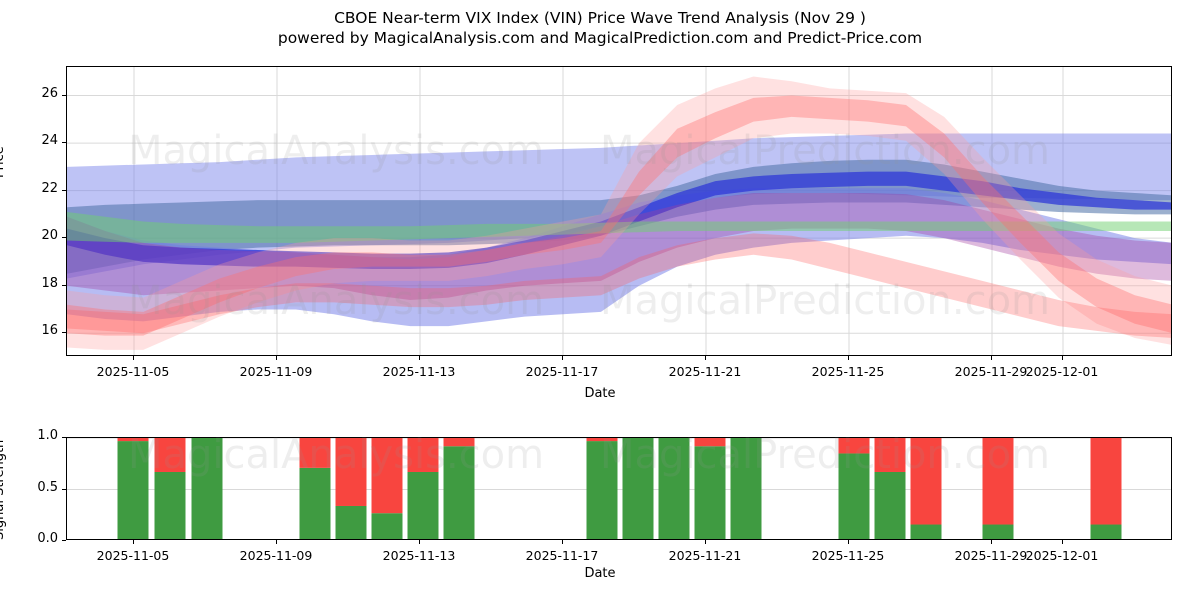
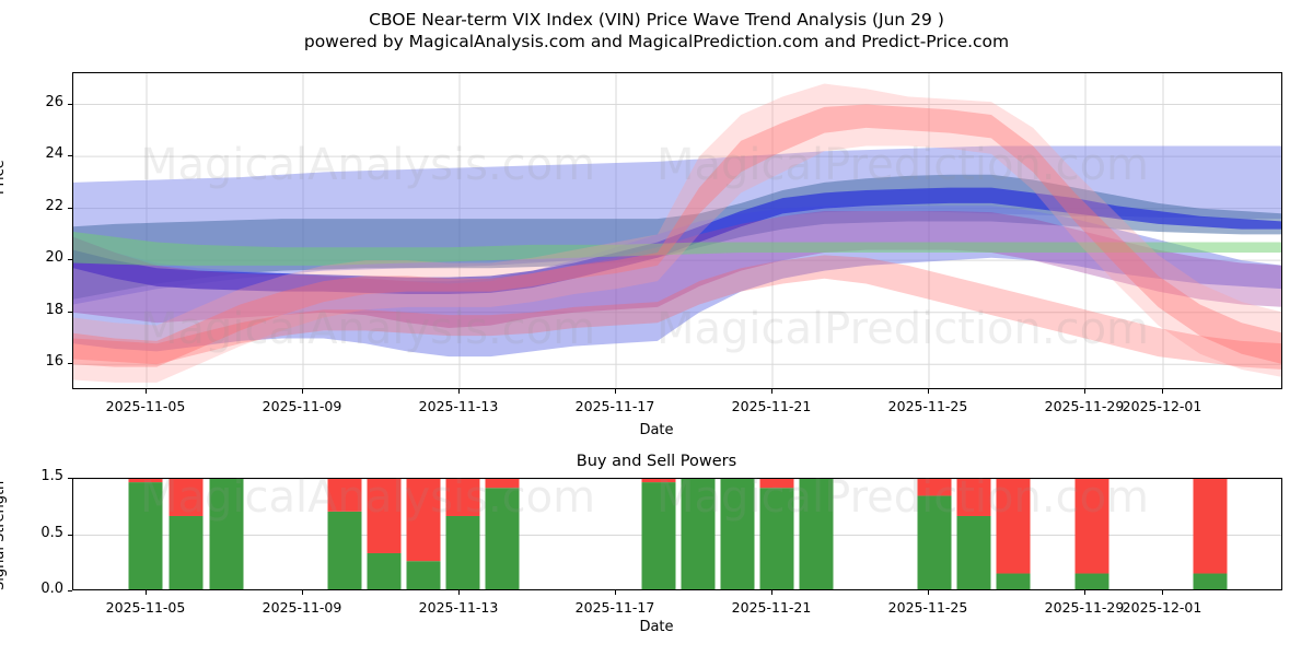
- CBOE Near-term VIX Index (VIN) Price Wave Trend Analysis (Nov 29 )
+ CBOE Near-term VIX Index (VIN) Price Wave Trend Analysis (Jun 29 )
  powered by MagicalAnalysis.com and MagicalPrediction.com and Predict-Price.com
  16
  18
  20
  22
  24
  26
  2025-11-05
  2025-11-09
  2025-11-13
  2025-11-17
  2025-11-21
  2025-11-25
  2025-11-29
  2025-12-01
  Date
+ Buy and Sell Powers
  0.0
  0.5
- 1.0
+ 1.5
  2025-11-05
  2025-11-09
  2025-11-13
  2025-11-17
  2025-11-21
  2025-11-25
  2025-11-29
  2025-12-01
  Date
  MagicalAnalysis.com
  MagicalPrediction.com
  MagicalAnalysis.com
  MagicalPrediction.com
  MagicalAnalysis.com
  MagicalPrediction.com
